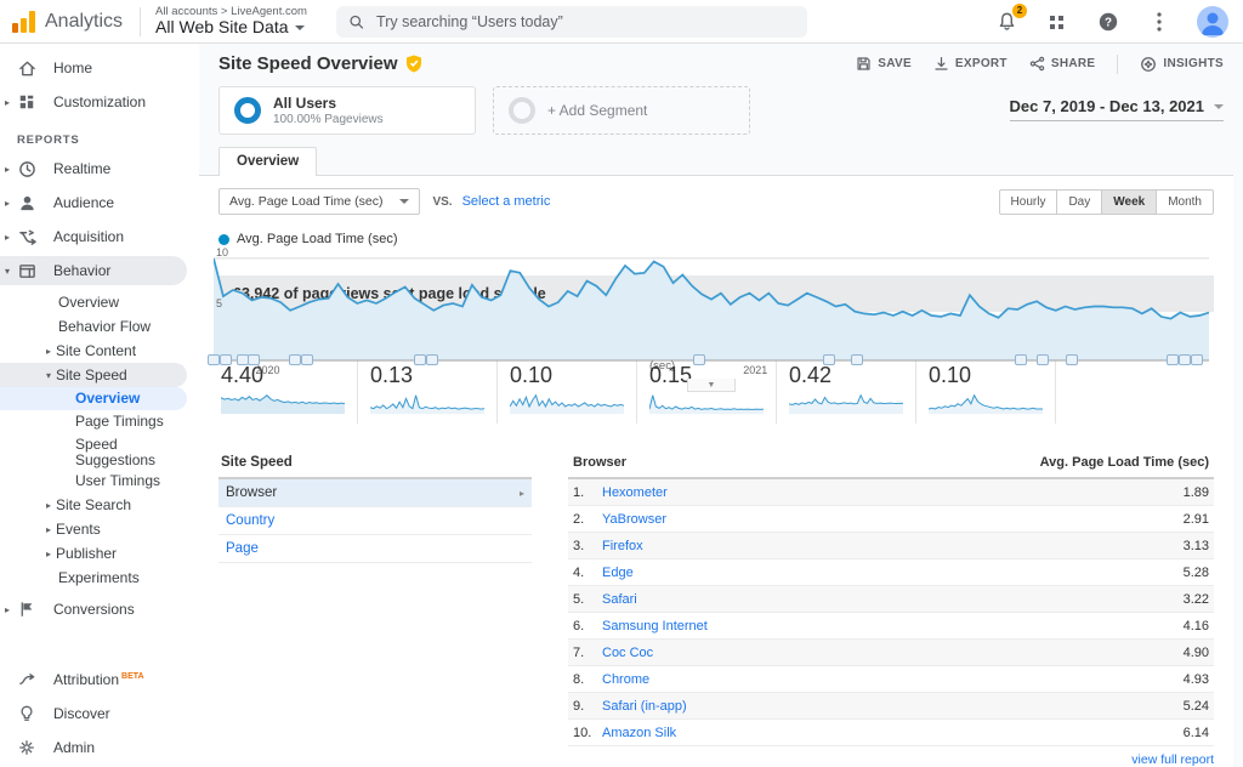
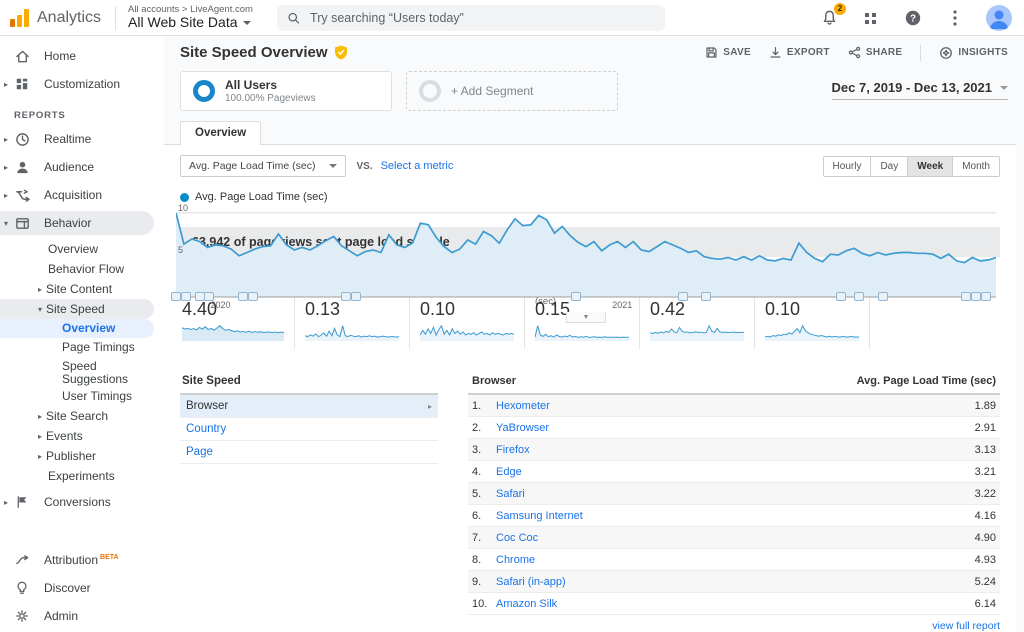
  Analytics
  All accounts > LiveAgent.com
  All Web Site Data
  Try searching “Users today”
  2
  ?
  Home
  ▸
  Customization
  REPORTS
  ▸
  Realtime
  ▸
  Audience
  ▸
  Acquisition
  ▾
  Behavior
  Overview
  Behavior Flow
  ▸
  Site Content
  ▾
  Site Speed
  Overview
  Page Timings
  Speed Suggestions
  User Timings
  ▸
  Site Search
  ▸
  Events
  ▸
  Publisher
  Experiments
  ▸
  Conversions
  Attribution
  Discover
  Admin
  Site Speed Overview
  SAVE
  EXPORT
  SHARE
  INSIGHTS
  All Users
  100.00% Pageviews
  + Add Segment
  Dec 7, 2019 - Dec 13, 2021
  Overview
  Avg. Page Load Time (sec)
  VS.
  Select a metric
  Hourly
  Day
  Week
  Month
  Avg. Page Load Time (sec)
  10
  5
  2020
  2021
  4.40
  0.13
  0.10
  0.15
  0.42
  0.10
  Site Speed
  Browser
  ▸
  Country
  Page
  Browser	Avg. Page Load Time (sec)
  1.	Hexometer	1.89
  2.	YaBrowser	2.91
  3.	Firefox	3.13
- 4.	Edge	5.28
+ 4.	Edge	3.21
  5.	Safari	3.22
  6.	Samsung Internet	4.16
  7.	Coc Coc	4.90
  8.	Chrome	4.93
  9.	Safari (in-app)	5.24
  10.	Amazon Silk	6.14
  view full report
